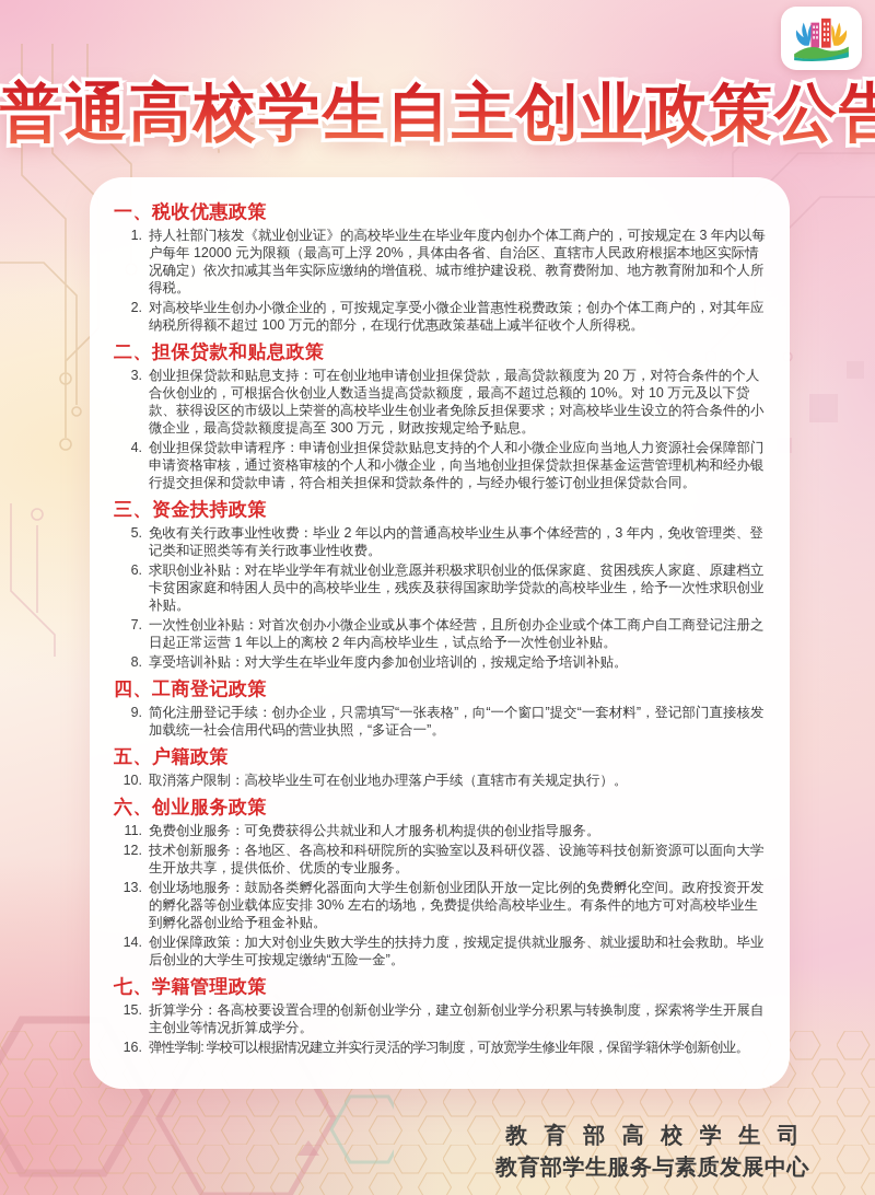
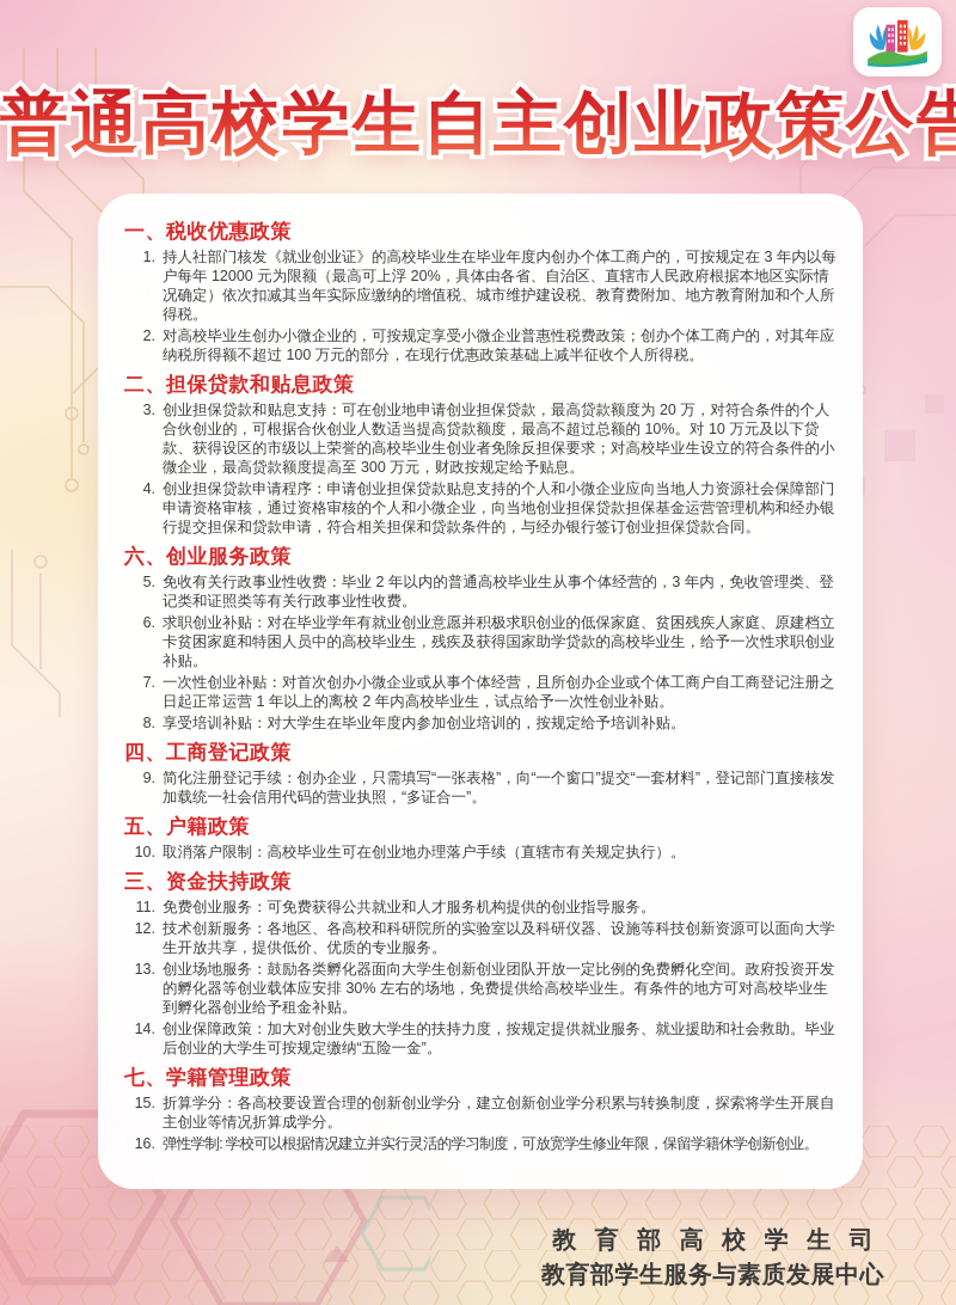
  普通高校学生自主创业政策公告
  一、税收优惠政策
  1.
  持人社部门核发《就业创业证》的高校毕业生在毕业年度内创办个体工商户的，可按规定在 3 年内以每户每年 12000 元为限额（最高可上浮 20%，具体由各省、自治区、直辖市人民政府根据本地区实际情况确定）依次扣减其当年实际应缴纳的增值税、城市维护建设税、教育费附加、地方教育附加和个人所得税。
  2.
  对高校毕业生创办小微企业的，可按规定享受小微企业普惠性税费政策；创办个体工商户的，对其年应纳税所得额不超过 100 万元的部分，在现行优惠政策基础上减半征收个人所得税。
  二、担保贷款和贴息政策
  3.
  创业担保贷款和贴息支持：可在创业地申请创业担保贷款，最高贷款额度为 20 万，对符合条件的个人合伙创业的，可根据合伙创业人数适当提高贷款额度，最高不超过总额的 10%。对 10 万元及以下贷款、获得设区的市级以上荣誉的高校毕业生创业者免除反担保要求；对高校毕业生设立的符合条件的小微企业，最高贷款额度提高至 300 万元，财政按规定给予贴息。
  4.
  创业担保贷款申请程序：申请创业担保贷款贴息支持的个人和小微企业应向当地人力资源社会保障部门申请资格审核，通过资格审核的个人和小微企业，向当地创业担保贷款担保基金运营管理机构和经办银行提交担保和贷款申请，符合相关担保和贷款条件的，与经办银行签订创业担保贷款合同。
- 三、资金扶持政策
+ 六、创业服务政策
  5.
  免收有关行政事业性收费：毕业 2 年以内的普通高校毕业生从事个体经营的，3 年内，免收管理类、登记类和证照类等有关行政事业性收费。
  6.
  求职创业补贴：对在毕业学年有就业创业意愿并积极求职创业的低保家庭、贫困残疾人家庭、原建档立卡贫困家庭和特困人员中的高校毕业生，残疾及获得国家助学贷款的高校毕业生，给予一次性求职创业补贴。
  7.
  一次性创业补贴：对首次创办小微企业或从事个体经营，且所创办企业或个体工商户自工商登记注册之日起正常运营 1 年以上的离校 2 年内高校毕业生，试点给予一次性创业补贴。
  8.
  享受培训补贴：对大学生在毕业年度内参加创业培训的，按规定给予培训补贴。
  四、工商登记政策
  9.
  简化注册登记手续：创办企业，只需填写“一张表格”，向“一个窗口”提交“一套材料”，登记部门直接核发加载统一社会信用代码的营业执照，“多证合一”。
  五、户籍政策
  10.
  取消落户限制：高校毕业生可在创业地办理落户手续（直辖市有关规定执行）。
- 六、创业服务政策
+ 三、资金扶持政策
  11.
  免费创业服务：可免费获得公共就业和人才服务机构提供的创业指导服务。
  12.
  技术创新服务：各地区、各高校和科研院所的实验室以及科研仪器、设施等科技创新资源可以面向大学生开放共享，提供低价、优质的专业服务。
  13.
  创业场地服务：鼓励各类孵化器面向大学生创新创业团队开放一定比例的免费孵化空间。政府投资开发的孵化器等创业载体应安排 30% 左右的场地，免费提供给高校毕业生。有条件的地方可对高校毕业生到孵化器创业给予租金补贴。
  14.
  创业保障政策：加大对创业失败大学生的扶持力度，按规定提供就业服务、就业援助和社会救助。毕业后创业的大学生可按规定缴纳“五险一金”。
  七、学籍管理政策
  15.
  折算学分：各高校要设置合理的创新创业学分，建立创新创业学分积累与转换制度，探索将学生开展自主创业等情况折算成学分。
  16.
  弹性学制: 学校可以根据情况建立并实行灵活的学习制度，可放宽学生修业年限，保留学籍休学创新创业。
  教育部高校学生司
  教育部学生服务与素质发展中心
